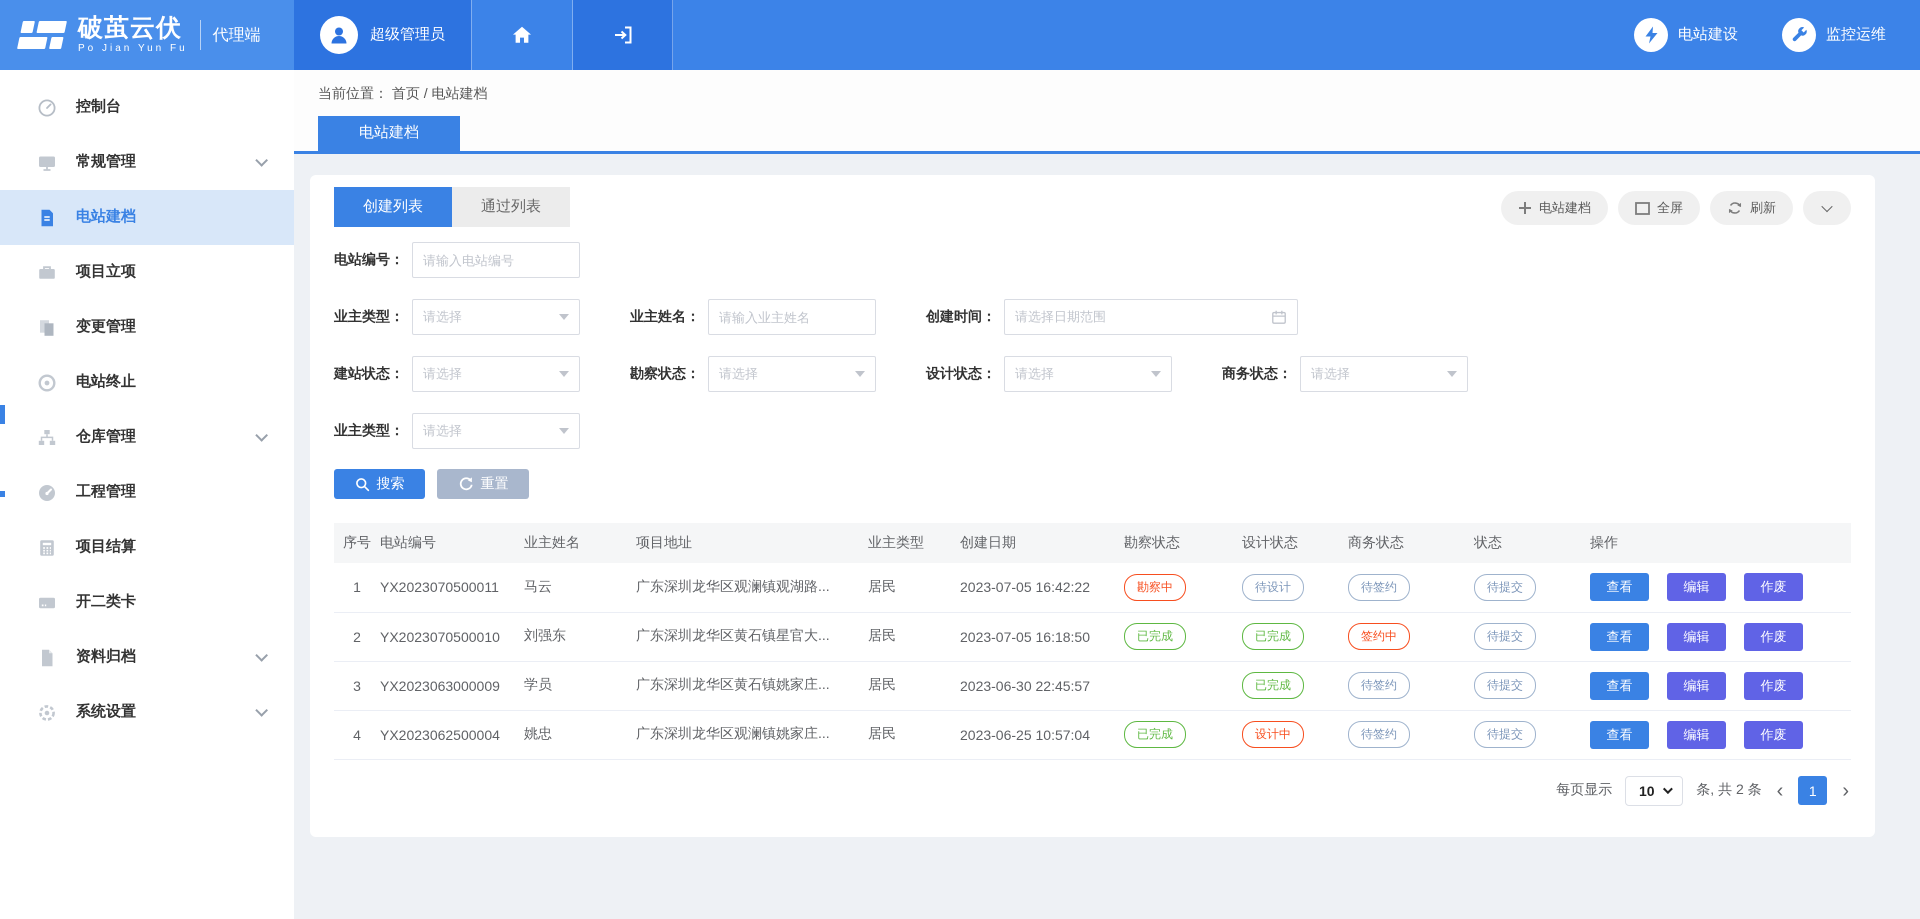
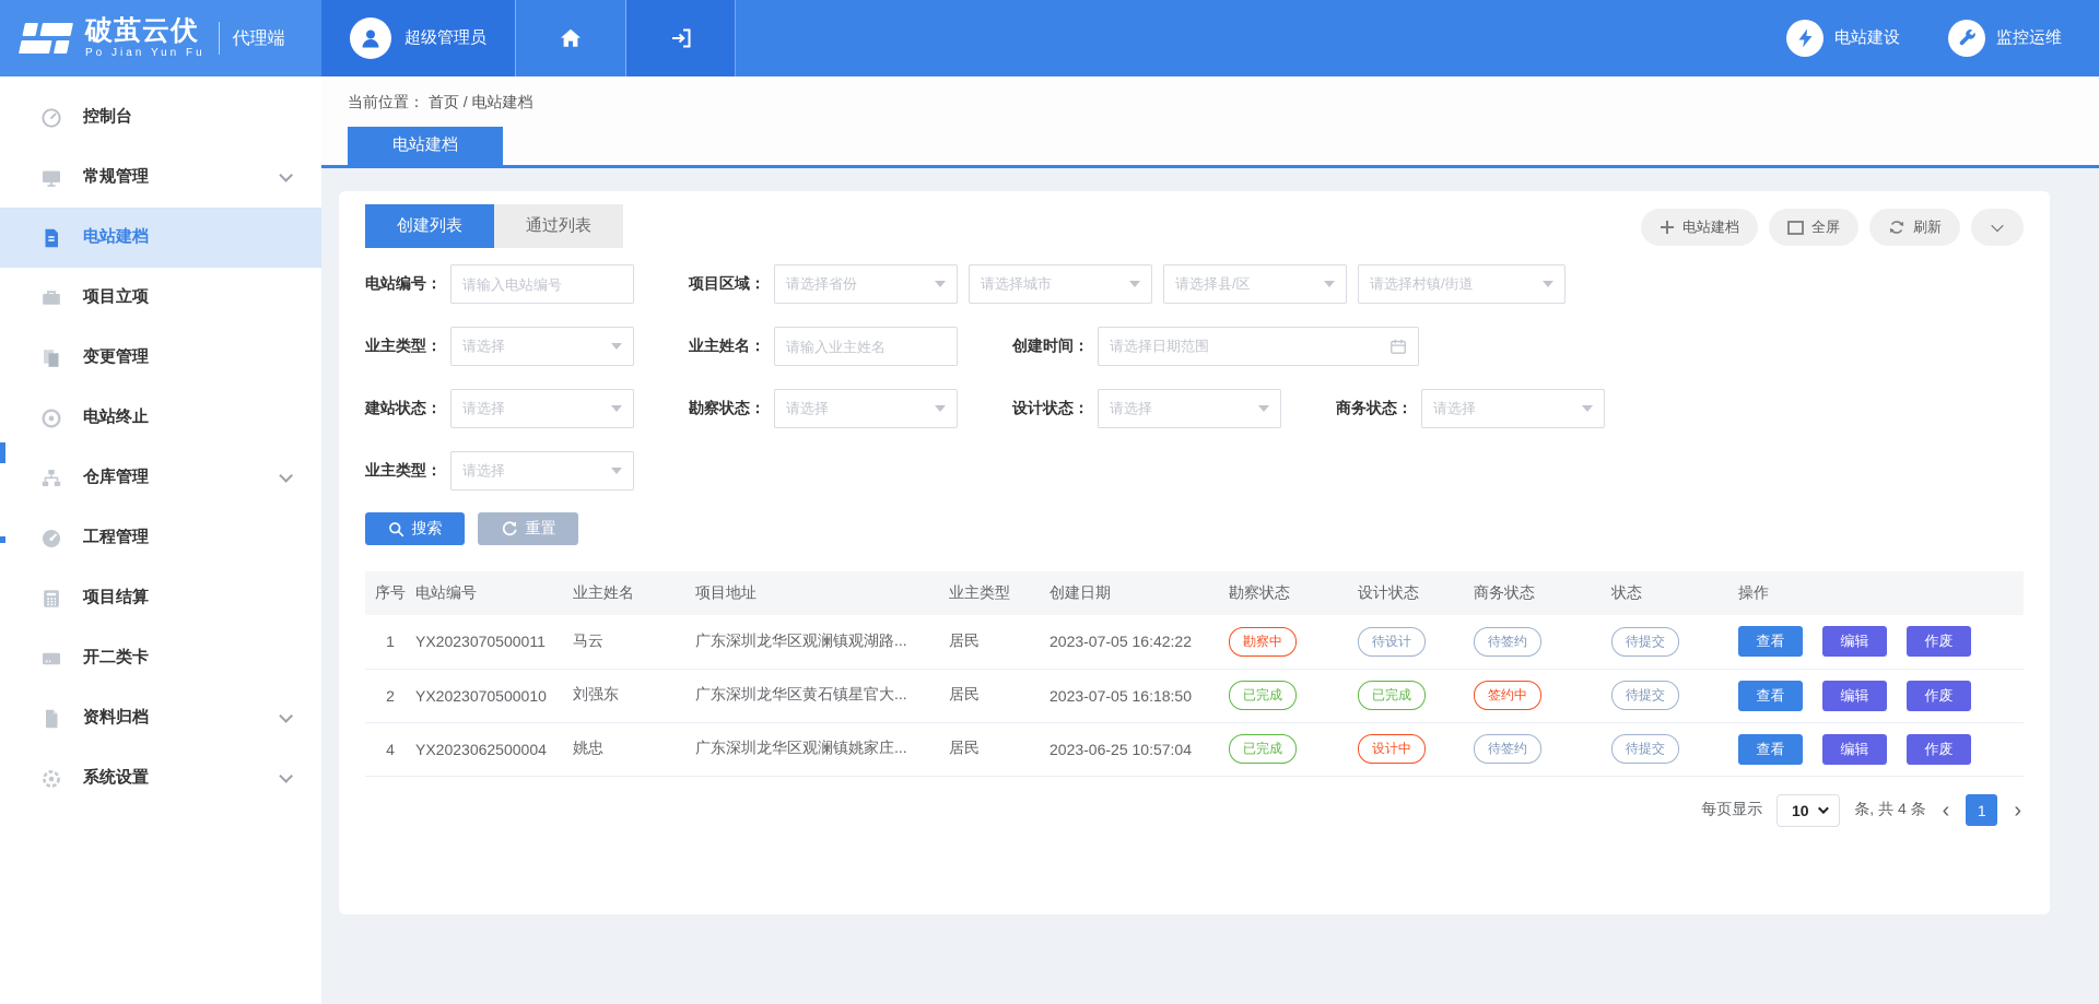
  破茧云伏
  Po Jian Yun Fu
  代理端
  超级管理员
  电站建设
  监控运维
  控制台
  常规管理
  电站建档
  项目立项
  变更管理
  电站终止
  仓库管理
  工程管理
  项目结算
  开二类卡
  资料归档
  系统设置
  当前位置： 首页 / 电站建档
  电站建档
  创建列表
  通过列表
  电站建档
  全屏
  刷新
  电站编号：
  请输入电站编号
+ 项目区域：
+ 请选择省份
+ 请选择城市
+ 请选择县/区
+ 请选择村镇/街道
  业主类型：
  请选择
  业主姓名：
  请输入业主姓名
  创建时间：
  请选择日期范围
  建站状态：
  请选择
  勘察状态：
  请选择
  设计状态：
  请选择
  商务状态：
  请选择
  业主类型：
  请选择
  搜索
  重置
  序号	电站编号	业主姓名	项目地址	业主类型	创建日期	勘察状态	设计状态	商务状态	状态	操作
  1	YX2023070500011	马云	广东深圳龙华区观澜镇观湖路...	居民	2023-07-05 16:42:22	勘察中	待设计	待签约	待提交	查看 编辑 作废
  2	YX2023070500010	刘强东	广东深圳龙华区黄石镇星官大...	居民	2023-07-05 16:18:50	已完成	已完成	签约中	待提交	查看 编辑 作废
- 3	YX2023063000009	学员	广东深圳龙华区黄石镇姚家庄...	居民	2023-06-30 22:45:57		已完成	待签约	待提交	查看 编辑 作废
  4	YX2023062500004	姚忠	广东深圳龙华区观澜镇姚家庄...	居民	2023-06-25 10:57:04	已完成	设计中	待签约	待提交	查看 编辑 作废
  每页显示
  10
- 条, 共 2 条
+ 条, 共 4 条
  ‹
  1
  ›
